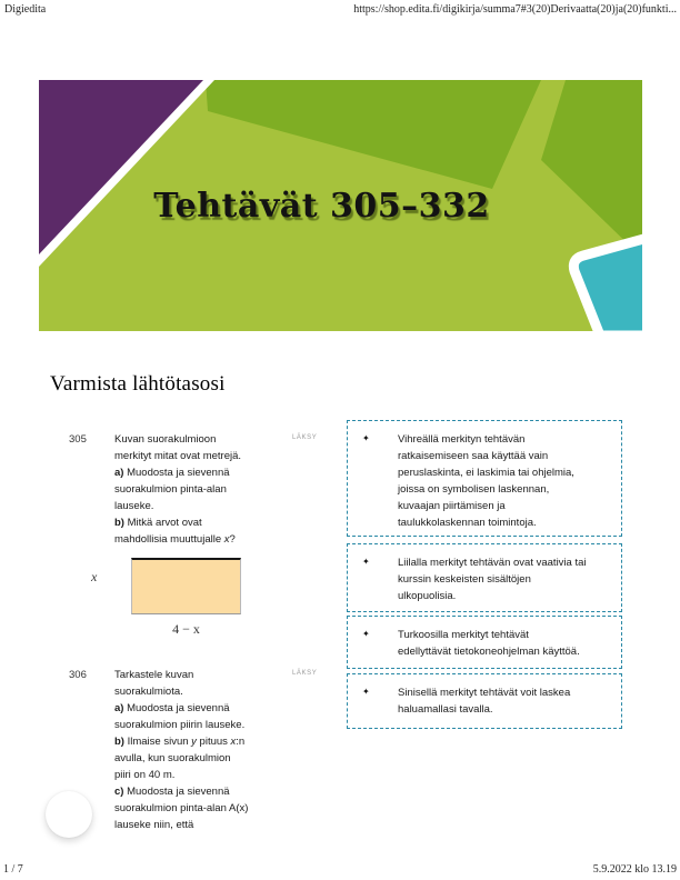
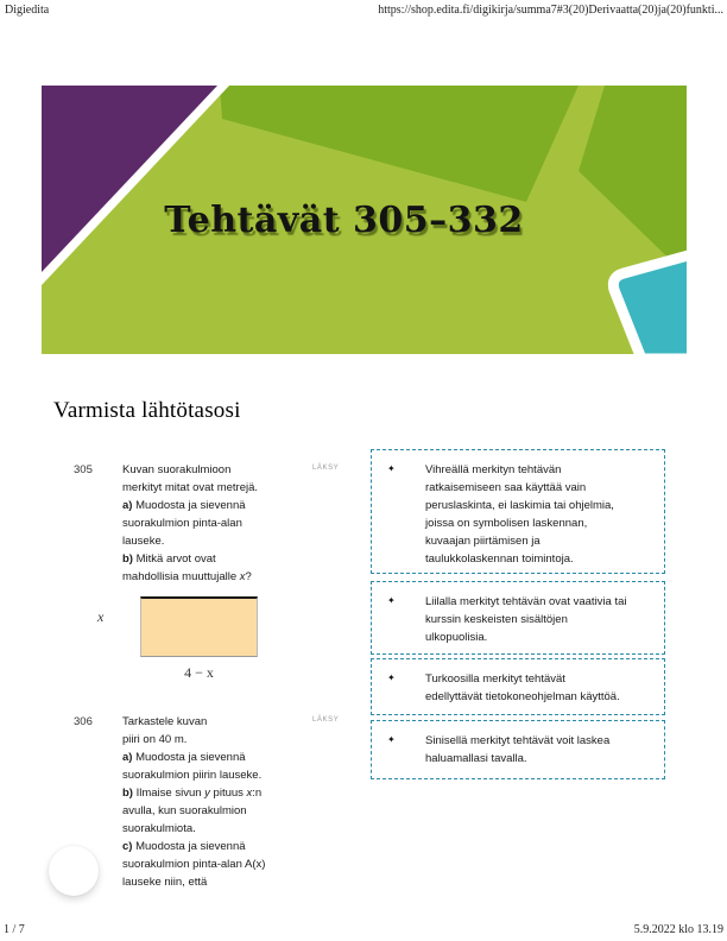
  Digiedita
  https://shop.edita.fi/digikirja/summa7#3(20)Derivaatta(20)ja(20)funkti...
  Tehtävät 305–332
  Varmista lähtötasosi
  305
  Kuvan suorakulmioon
  merkityt mitat ovat metrejä.
  a) Muodosta ja sievennä
  suorakulmion pinta-alan
  lauseke.
  b) Mitkä arvot ovat
  mahdollisia muuttujalle x?
  x
  4 − x
  306
  Tarkastele kuvan
- suorakulmiota.
+ piiri on 40 m.
  a) Muodosta ja sievennä
  suorakulmion piirin lauseke.
  b) Ilmaise sivun y pituus x:n
  avulla, kun suorakulmion
- piiri on 40 m.
+ suorakulmiota.
  c) Muodosta ja sievennä
  suorakulmion pinta-alan A(x)
  lauseke niin, että
  ✦
  Vihreällä merkityn tehtävän
  ratkaisemiseen saa käyttää vain
  peruslaskinta, ei laskimia tai ohjelmia,
  joissa on symbolisen laskennan,
  kuvaajan piirtämisen ja
  taulukkolaskennan toimintoja.
  ✦
  Liilalla merkityt tehtävän ovat vaativia tai
  kurssin keskeisten sisältöjen
  ulkopuolisia.
  ✦
  Turkoosilla merkityt tehtävät
  edellyttävät tietokoneohjelman käyttöä.
  ✦
  Sinisellä merkityt tehtävät voit laskea
  haluamallasi tavalla.
  1 / 7
  5.9.2022 klo 13.19
